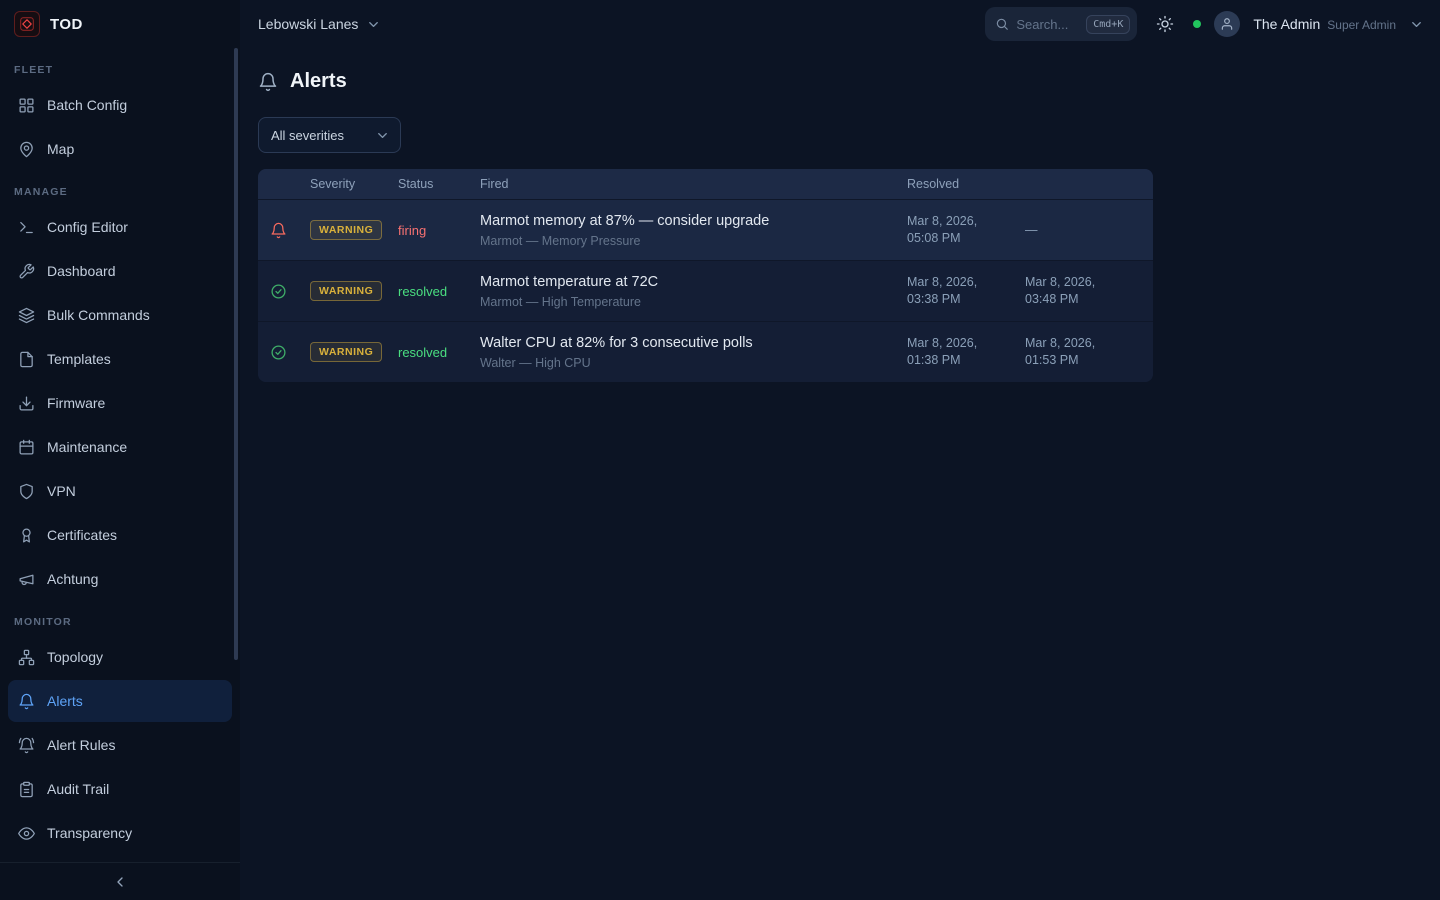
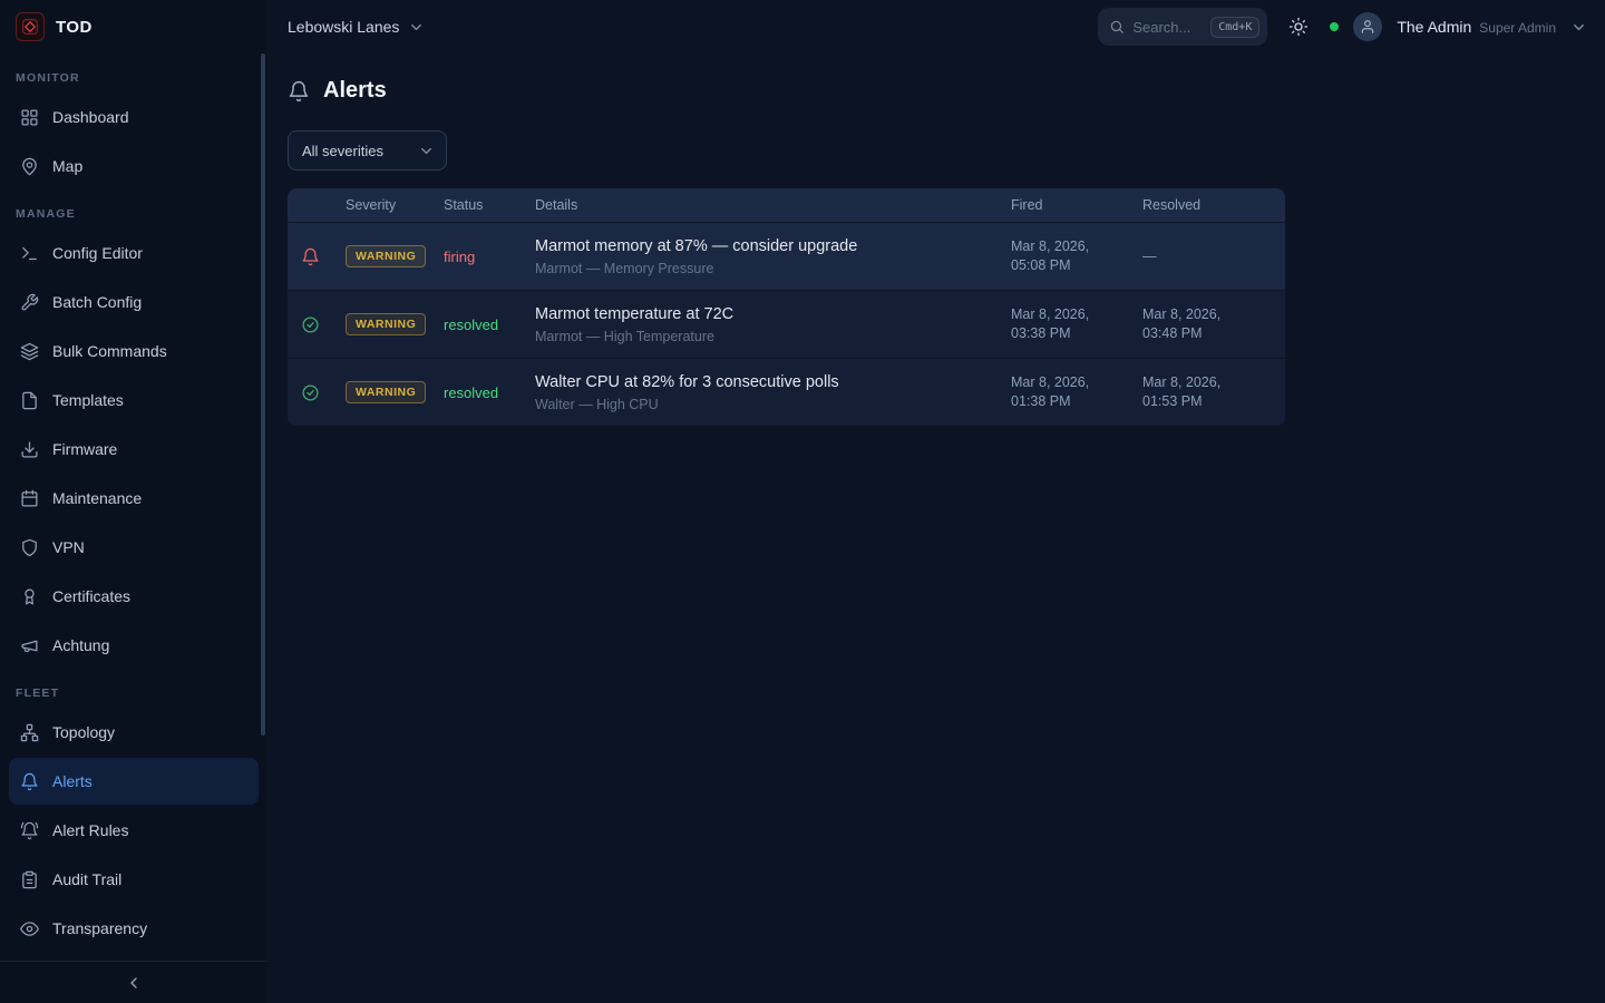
  TOD
- FLEET
+ MONITOR
- Batch Config
+ Dashboard
  Map
  MANAGE
  Config Editor
- Dashboard
+ Batch Config
  Bulk Commands
  Templates
  Firmware
  Maintenance
  VPN
  Certificates
  Achtung
- MONITOR
+ FLEET
  Topology
  Alerts
  Alert Rules
  Audit Trail
  Transparency
  Lebowski Lanes
  Search...
  Cmd+K
  The Admin
  Super Admin
  Alerts
  All severities
  Severity
  Status
+ Details
  Fired
  Resolved
  WARNING
  firing
  Marmot memory at 87% — consider upgrade
  Marmot — Memory Pressure
  Mar 8, 2026, 05:08 PM
  —
  WARNING
  resolved
  Marmot temperature at 72C
  Marmot — High Temperature
  Mar 8, 2026, 03:38 PM
  Mar 8, 2026, 03:48 PM
  WARNING
  resolved
  Walter CPU at 82% for 3 consecutive polls
  Walter — High CPU
  Mar 8, 2026, 01:38 PM
  Mar 8, 2026, 01:53 PM
